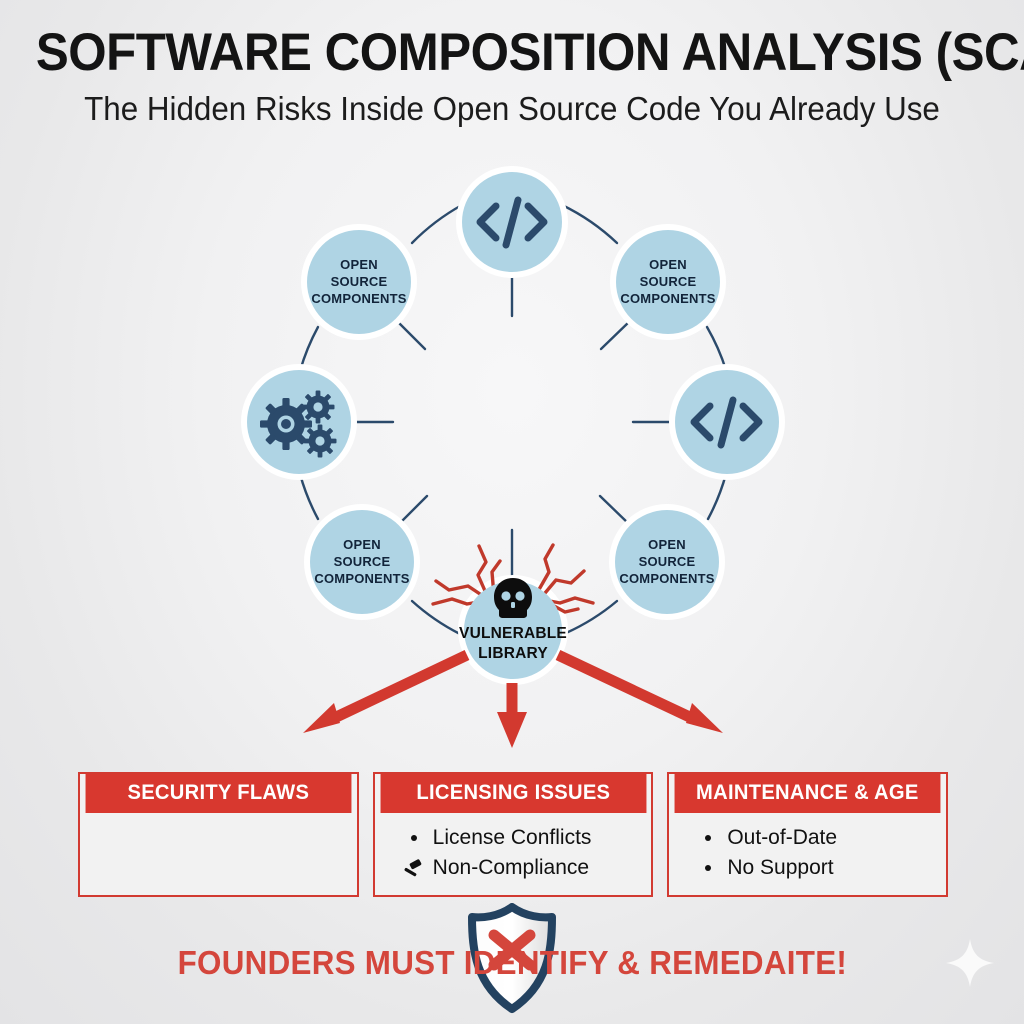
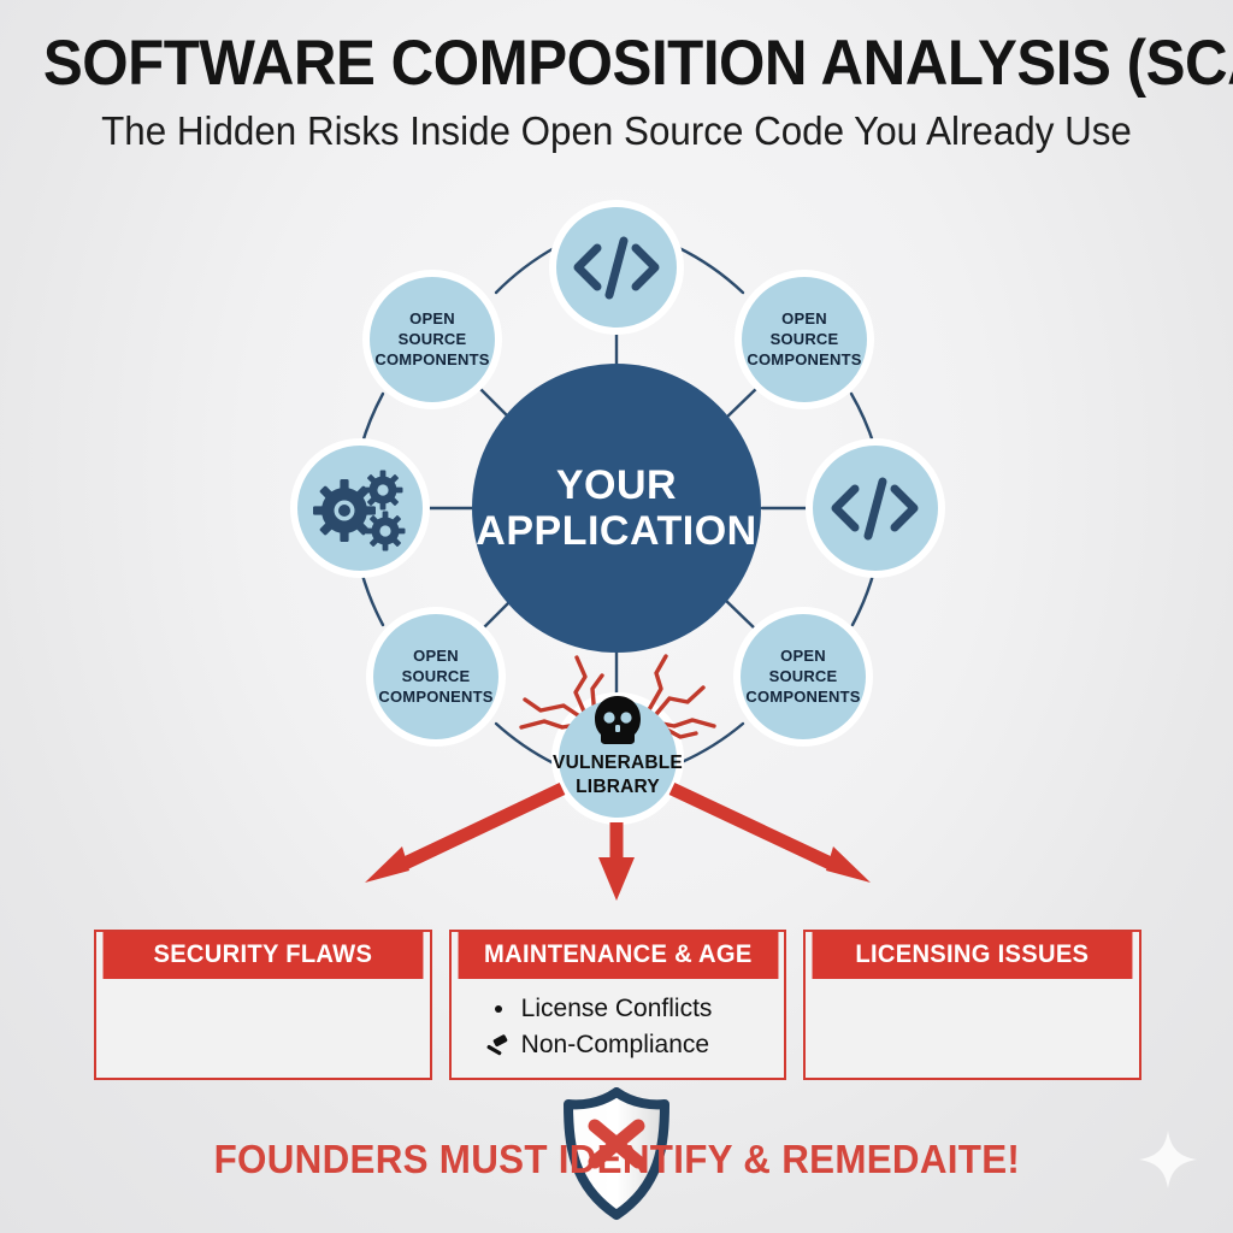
  SOFTWARE COMPOSITION ANALYSIS (S
  The Hidden Risks Inside Open Source Code You Already Use
+ YOUR
+ APPLICATION
  OPEN
  SOURCE
  COMPONENTS
  OPEN
  SOURCE
  COMPONENTS
  OPEN
  SOURCE
  COMPONENTS
  OPEN
  SOURCE
  COMPONENTS
  VULNERABLE
  LIBRARY
  SECURITY FLAWS
- LICENSING ISSUES
+ MAINTENANCE & AGE
  License Conflicts
  Non-Compliance
- MAINTENANCE & AGE
+ LICENSING ISSUES
- Out-of-Date
- No Support
  FOUNDERS MUST IDENTIFY & REMEDAITE!
